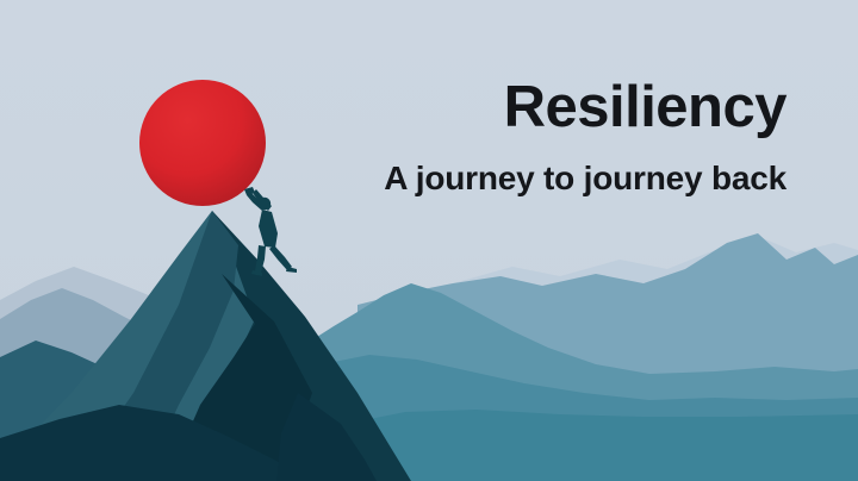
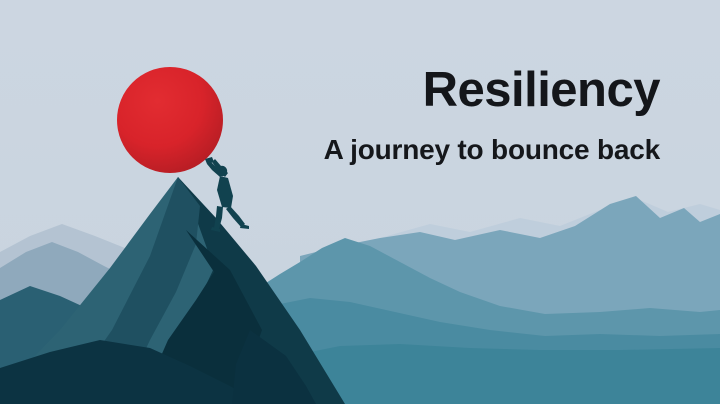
  Resiliency
- A journey to journey back
+ A journey to bounce back
